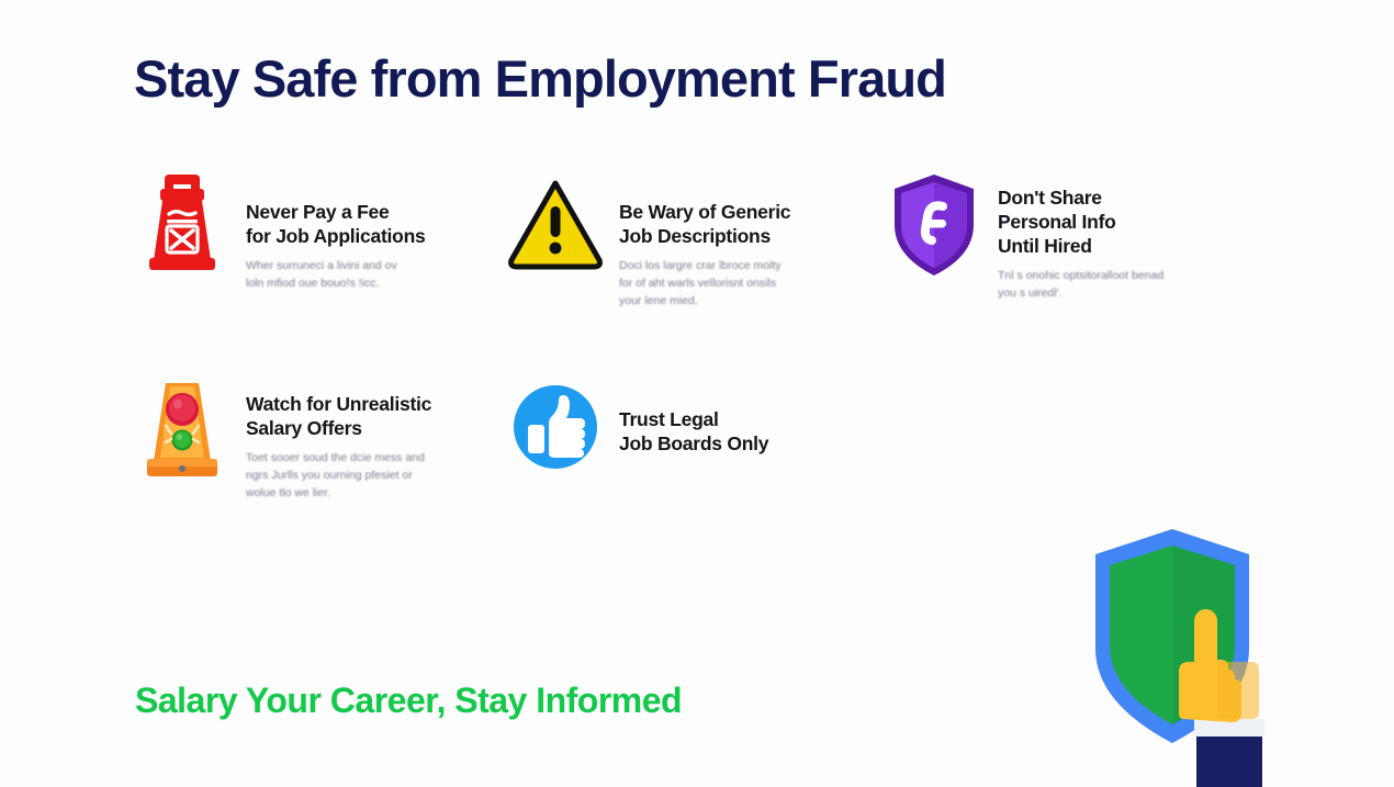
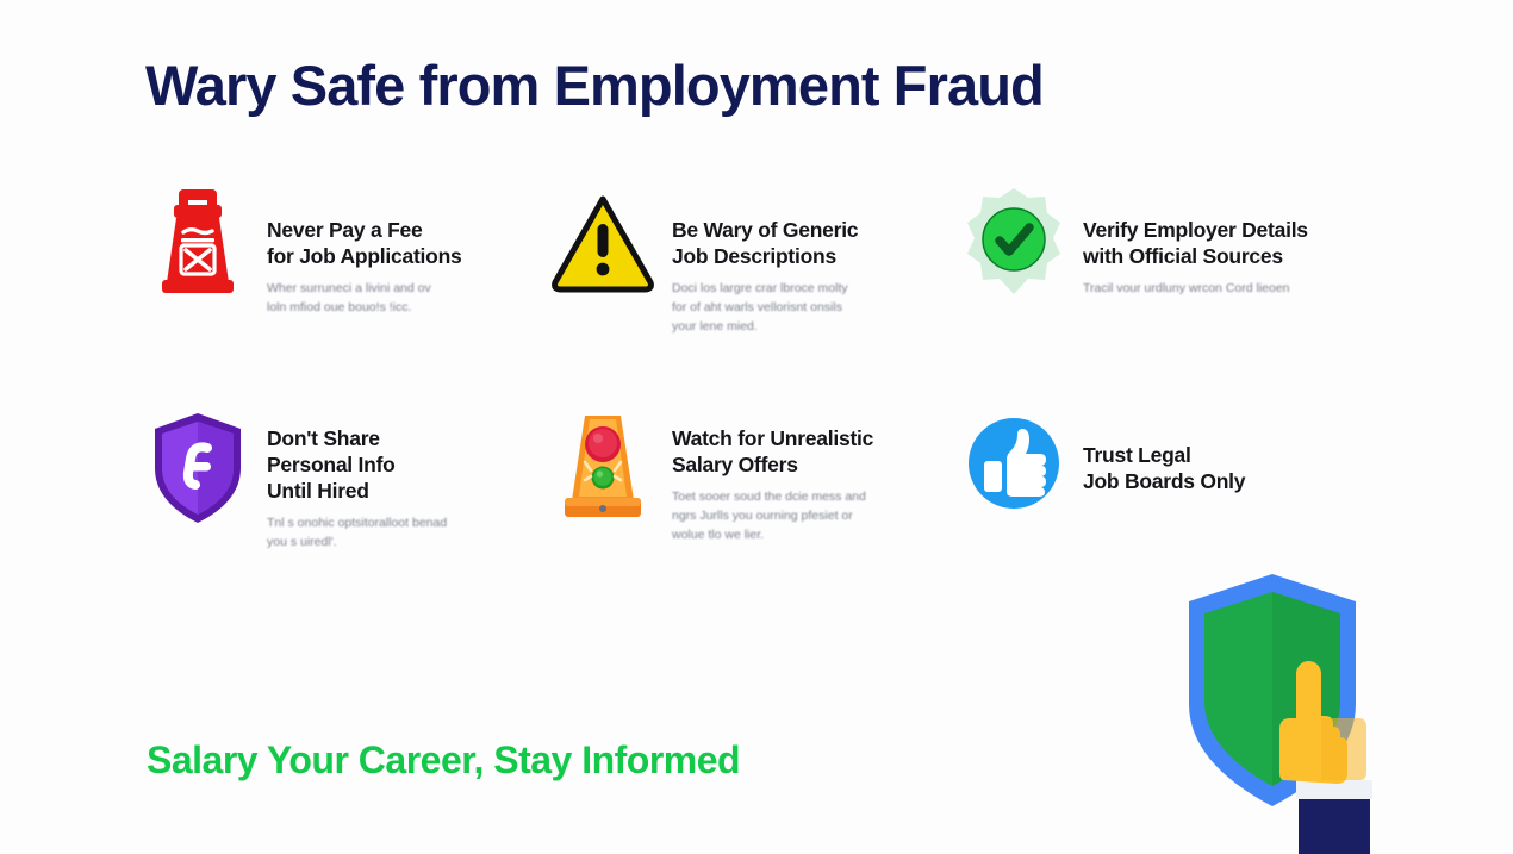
- Stay Safe from Employment Fraud
+ Wary Safe from Employment Fraud
  Never Pay a Fee
  for Job Applications
  Wher surruneci a livini and ov
  loln mfiod oue bouo!s !icc.
  Be Wary of Generic
  Job Descriptions
  Doci los largre crar lbroce molty
  for of aht warls vellorisnt onsils
  your lene mied.
+ Verify Employer Details
+ with Official Sources
+ Tracil vour urdluny wrcon Cord lieoen
  Don't Share
  Personal Info
  Until Hired
  Tnl s onohic optsitoralloot benad
  you s uiredl'.
  Watch for Unrealistic
  Salary Offers
  Toet sooer soud the dcie mess and
  ngrs Jurlls you ourning pfesiet or
  wolue tlo we lier.
  Trust Legal
  Job Boards Only
  Salary Your Career, Stay Informed
